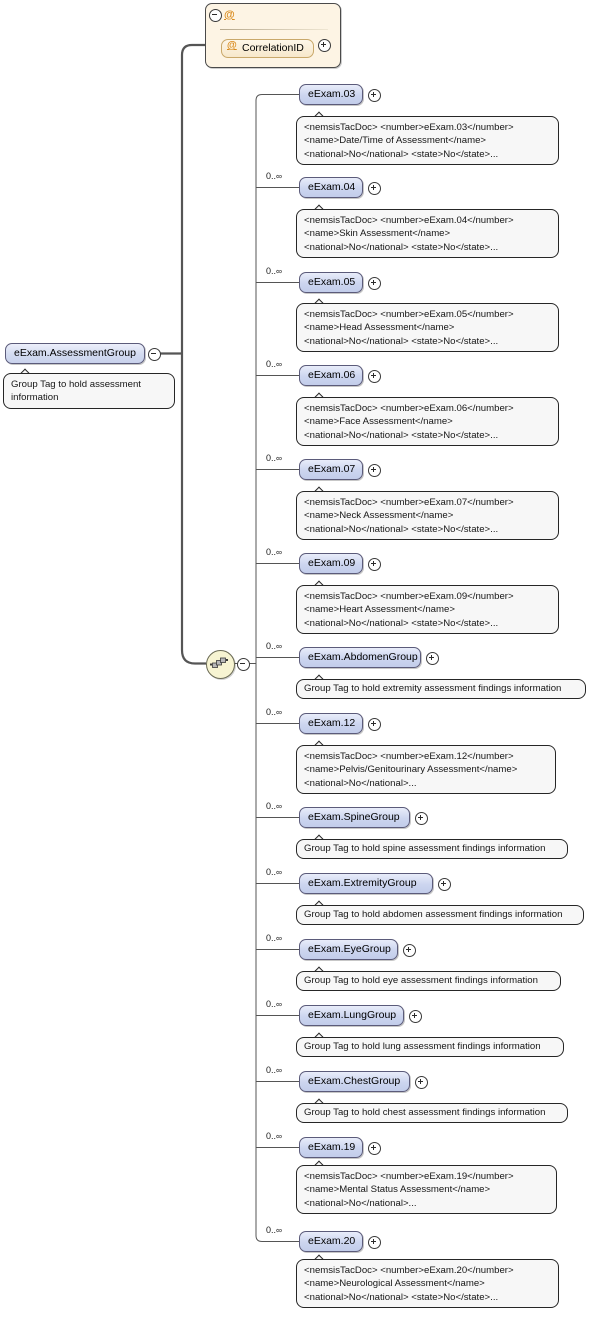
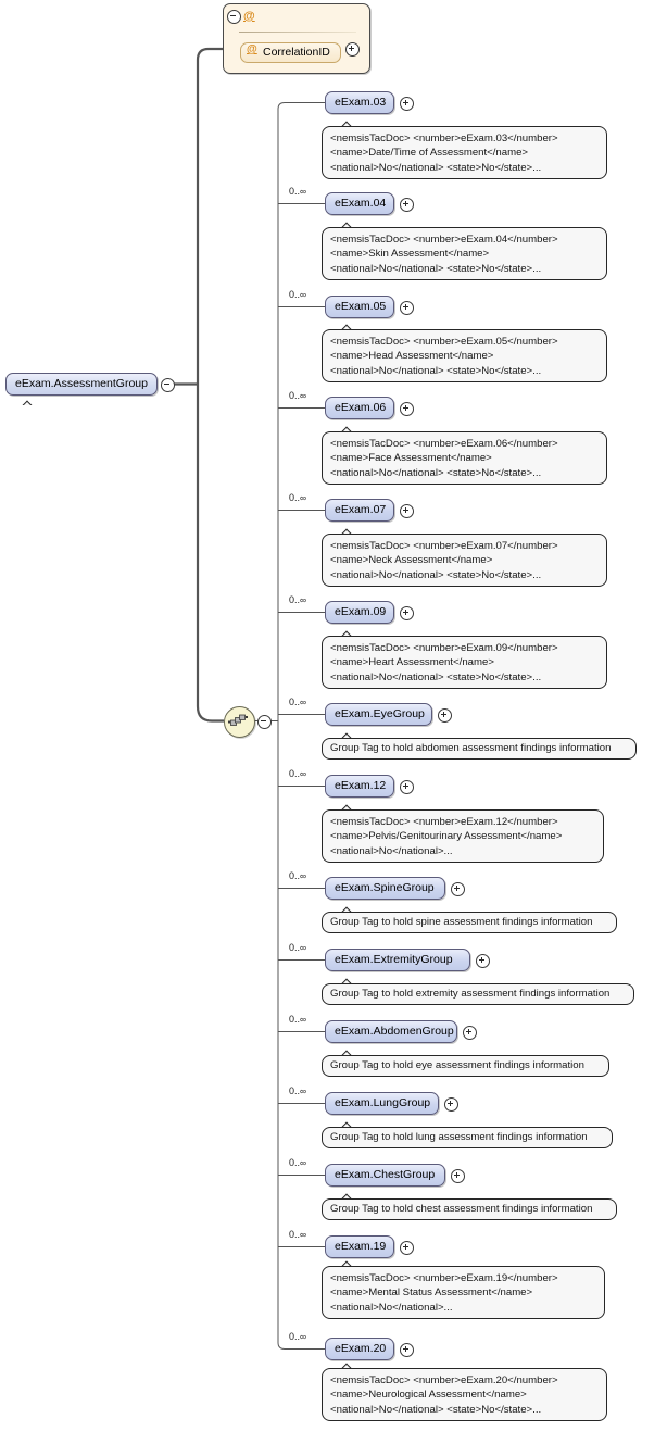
  eExam.AssessmentGroup
- Group Tag to hold assessment
- information
  @
  CorrelationID
  @
  eExam.03
  <nemsisTacDoc> <number>eExam.03</number>
  <name>Date/Time of Assessment</name>
  <national>No</national> <state>No</state>...
  eExam.04
  0..∞
  <nemsisTacDoc> <number>eExam.04</number>
  <name>Skin Assessment</name>
  <national>No</national> <state>No</state>...
  eExam.05
  0..∞
  <nemsisTacDoc> <number>eExam.05</number>
  <name>Head Assessment</name>
  <national>No</national> <state>No</state>...
  eExam.06
  0..∞
  <nemsisTacDoc> <number>eExam.06</number>
  <name>Face Assessment</name>
  <national>No</national> <state>No</state>...
  eExam.07
  0..∞
  <nemsisTacDoc> <number>eExam.07</number>
  <name>Neck Assessment</name>
  <national>No</national> <state>No</state>...
  eExam.09
  0..∞
  <nemsisTacDoc> <number>eExam.09</number>
  <name>Heart Assessment</name>
  <national>No</national> <state>No</state>...
- eExam.AbdomenGroup
+ eExam.EyeGroup
  0..∞
- Group Tag to hold extremity assessment findings information
+ Group Tag to hold abdomen assessment findings information
  eExam.12
  0..∞
  <nemsisTacDoc> <number>eExam.12</number>
  <name>Pelvis/Genitourinary Assessment</name>
  <national>No</national>...
  eExam.SpineGroup
  0..∞
  Group Tag to hold spine assessment findings information
  eExam.ExtremityGroup
  0..∞
- Group Tag to hold abdomen assessment findings information
+ Group Tag to hold extremity assessment findings information
- eExam.EyeGroup
+ eExam.AbdomenGroup
  0..∞
  Group Tag to hold eye assessment findings information
  eExam.LungGroup
  0..∞
  Group Tag to hold lung assessment findings information
  eExam.ChestGroup
  0..∞
  Group Tag to hold chest assessment findings information
  eExam.19
  0..∞
  <nemsisTacDoc> <number>eExam.19</number>
  <name>Mental Status Assessment</name>
  <national>No</national>...
  eExam.20
  0..∞
  <nemsisTacDoc> <number>eExam.20</number>
  <name>Neurological Assessment</name>
  <national>No</national> <state>No</state>...
